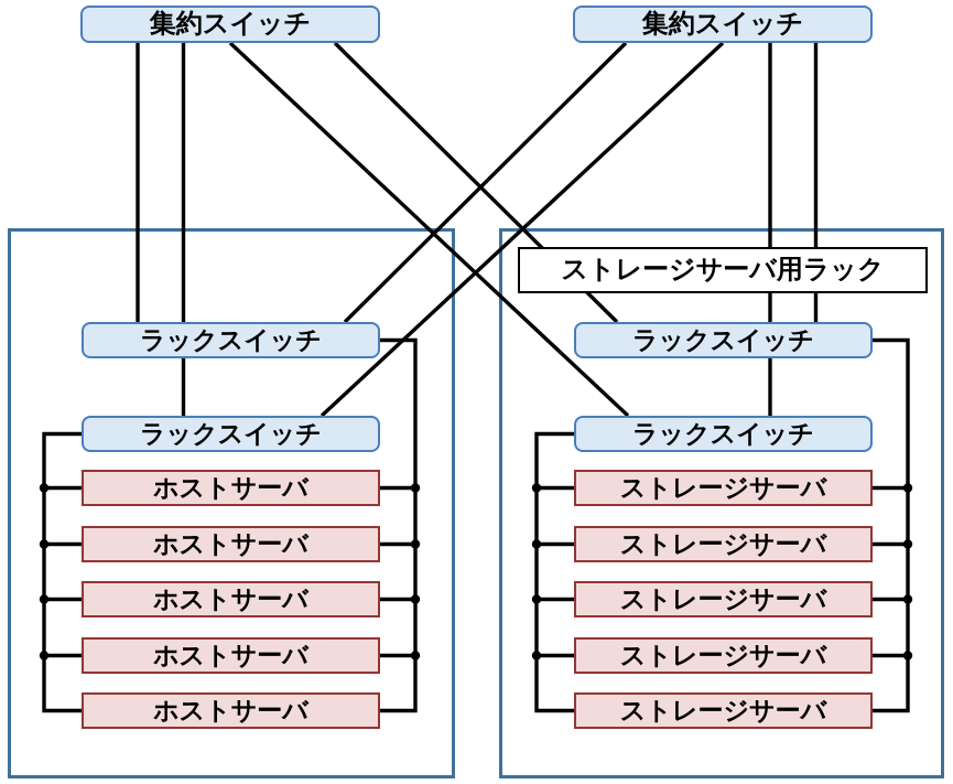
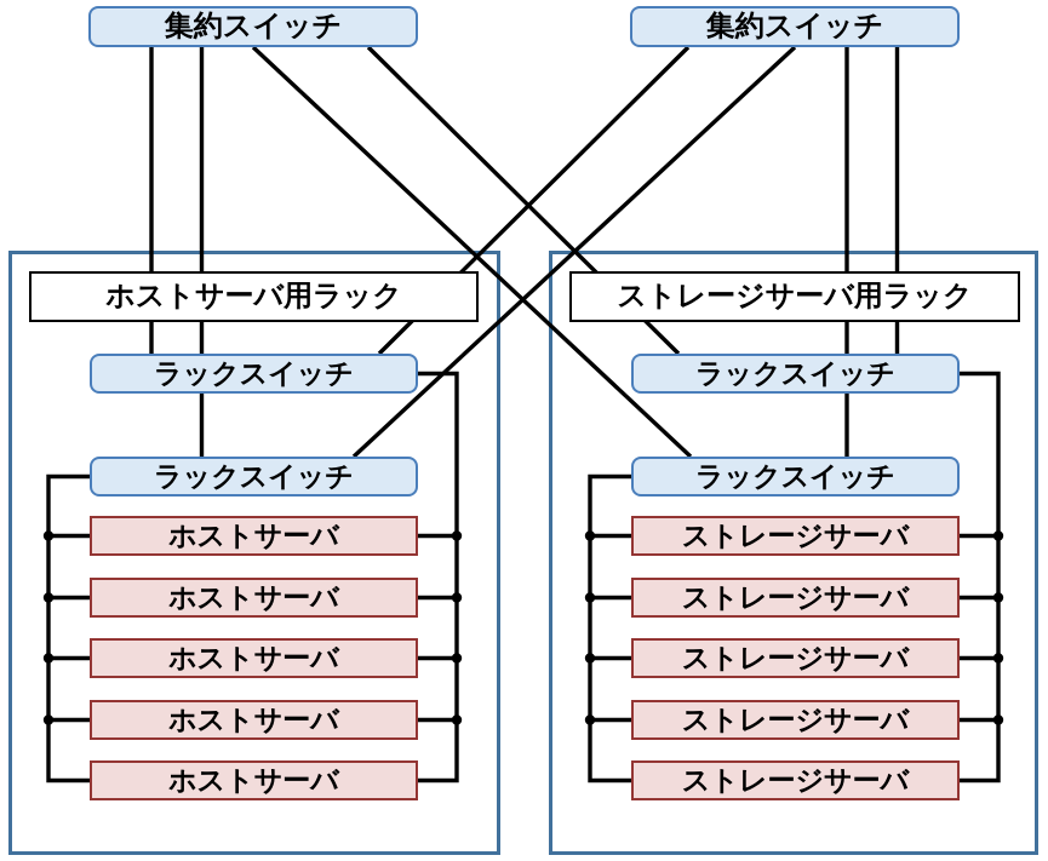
  集約スイッチ
  集約スイッチ
+ ホストサーバ用ラック
  ストレージサーバ用ラック
  ラックスイッチ
  ラックスイッチ
  ラックスイッチ
  ラックスイッチ
  ホストサーバ
  ホストサーバ
  ホストサーバ
  ホストサーバ
  ホストサーバ
  ストレージサーバ
  ストレージサーバ
  ストレージサーバ
  ストレージサーバ
  ストレージサーバ
